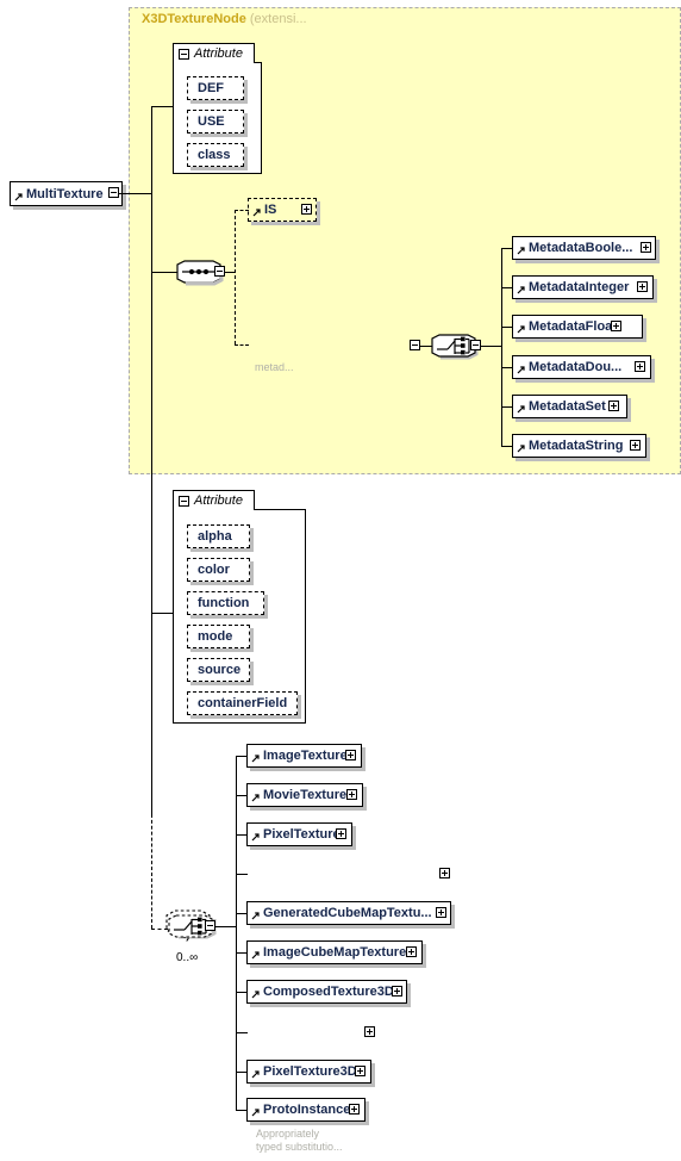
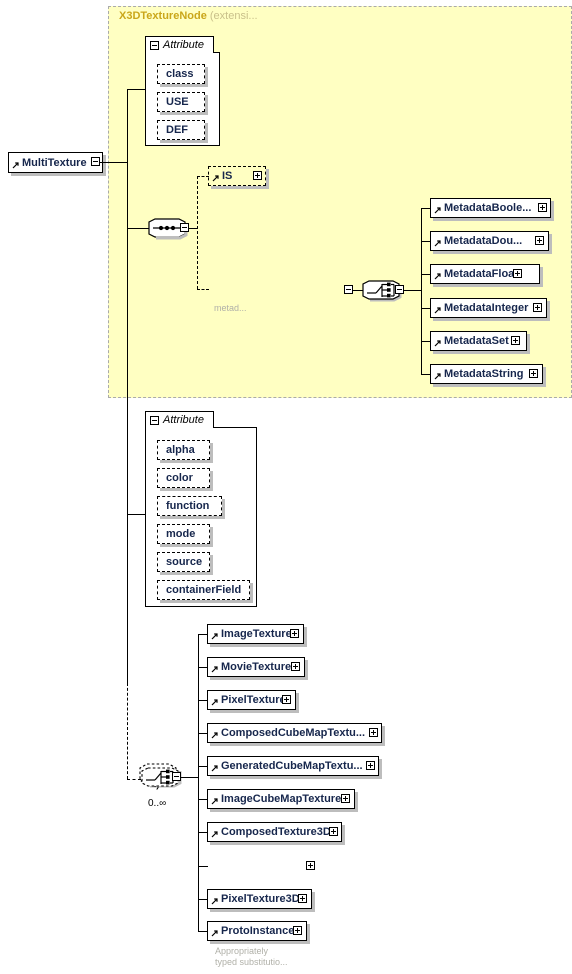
  X3DTextureNode (extensi...
  MultiTexture
  Attribute
- DEF
+ class
  USE
- class
+ DEF
  IS
  metad...
  MetadataBoole...
- MetadataInteger
+ MetadataDou...
  MetadataFloa
- MetadataDou...
+ MetadataInteger
  MetadataSet
  MetadataString
  Attribute
  alpha
  color
  function
  mode
  source
  containerField
  0..∞
  ImageTexture
  MovieTexture
  PixelTextur
+ ComposedCubeMapTextu...
  GeneratedCubeMapTextu...
  ImageCubeMapTexture
  ComposedTexture3D
  PixelTexture3D
  ProtoInstance
  Appropriately
  typed substitutio...
